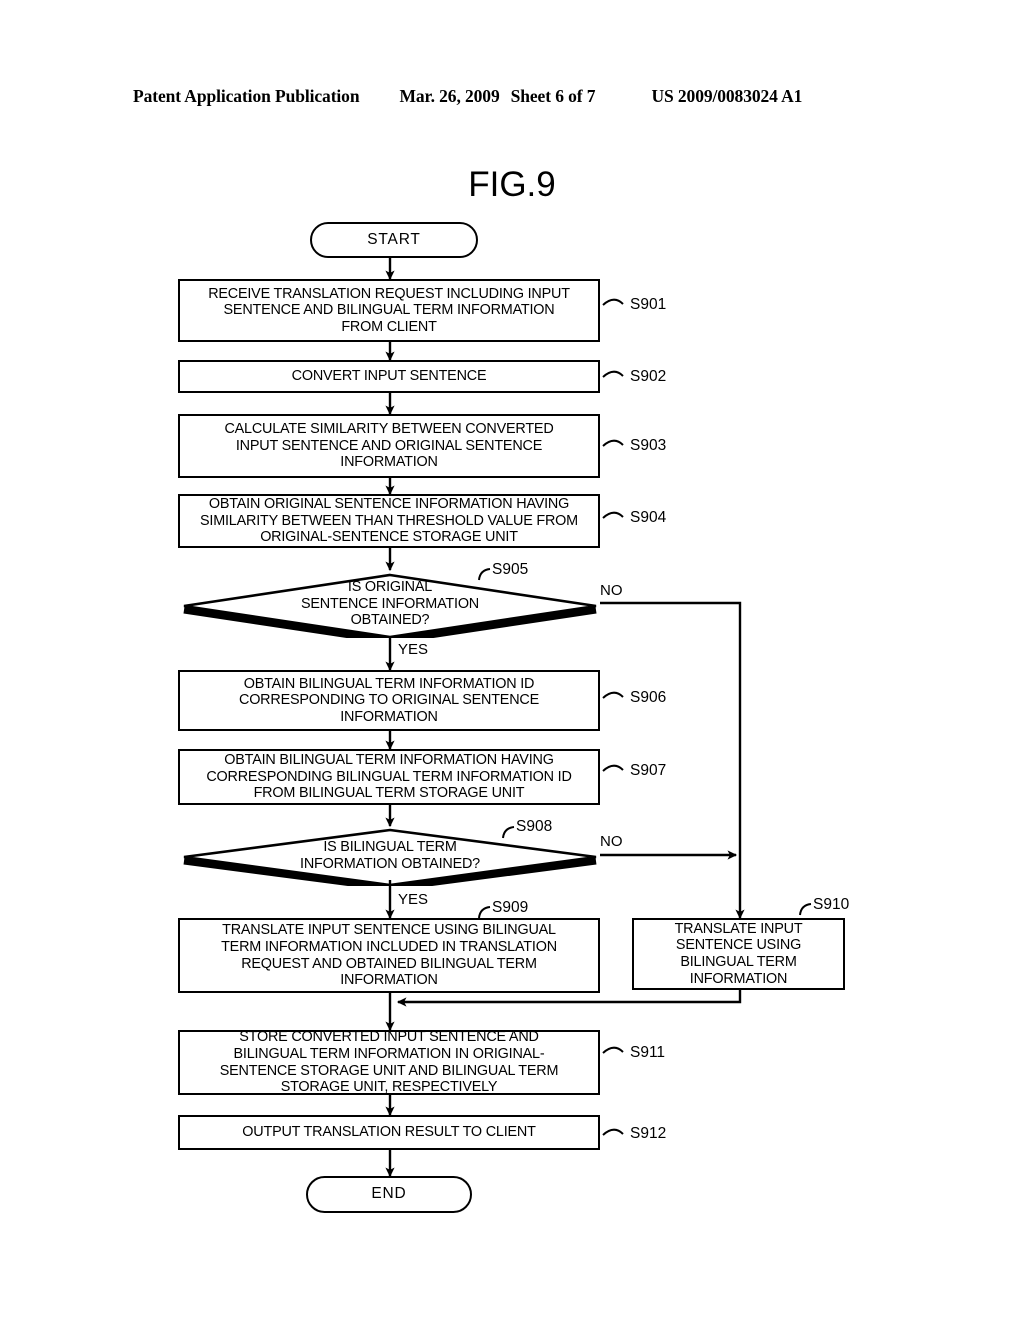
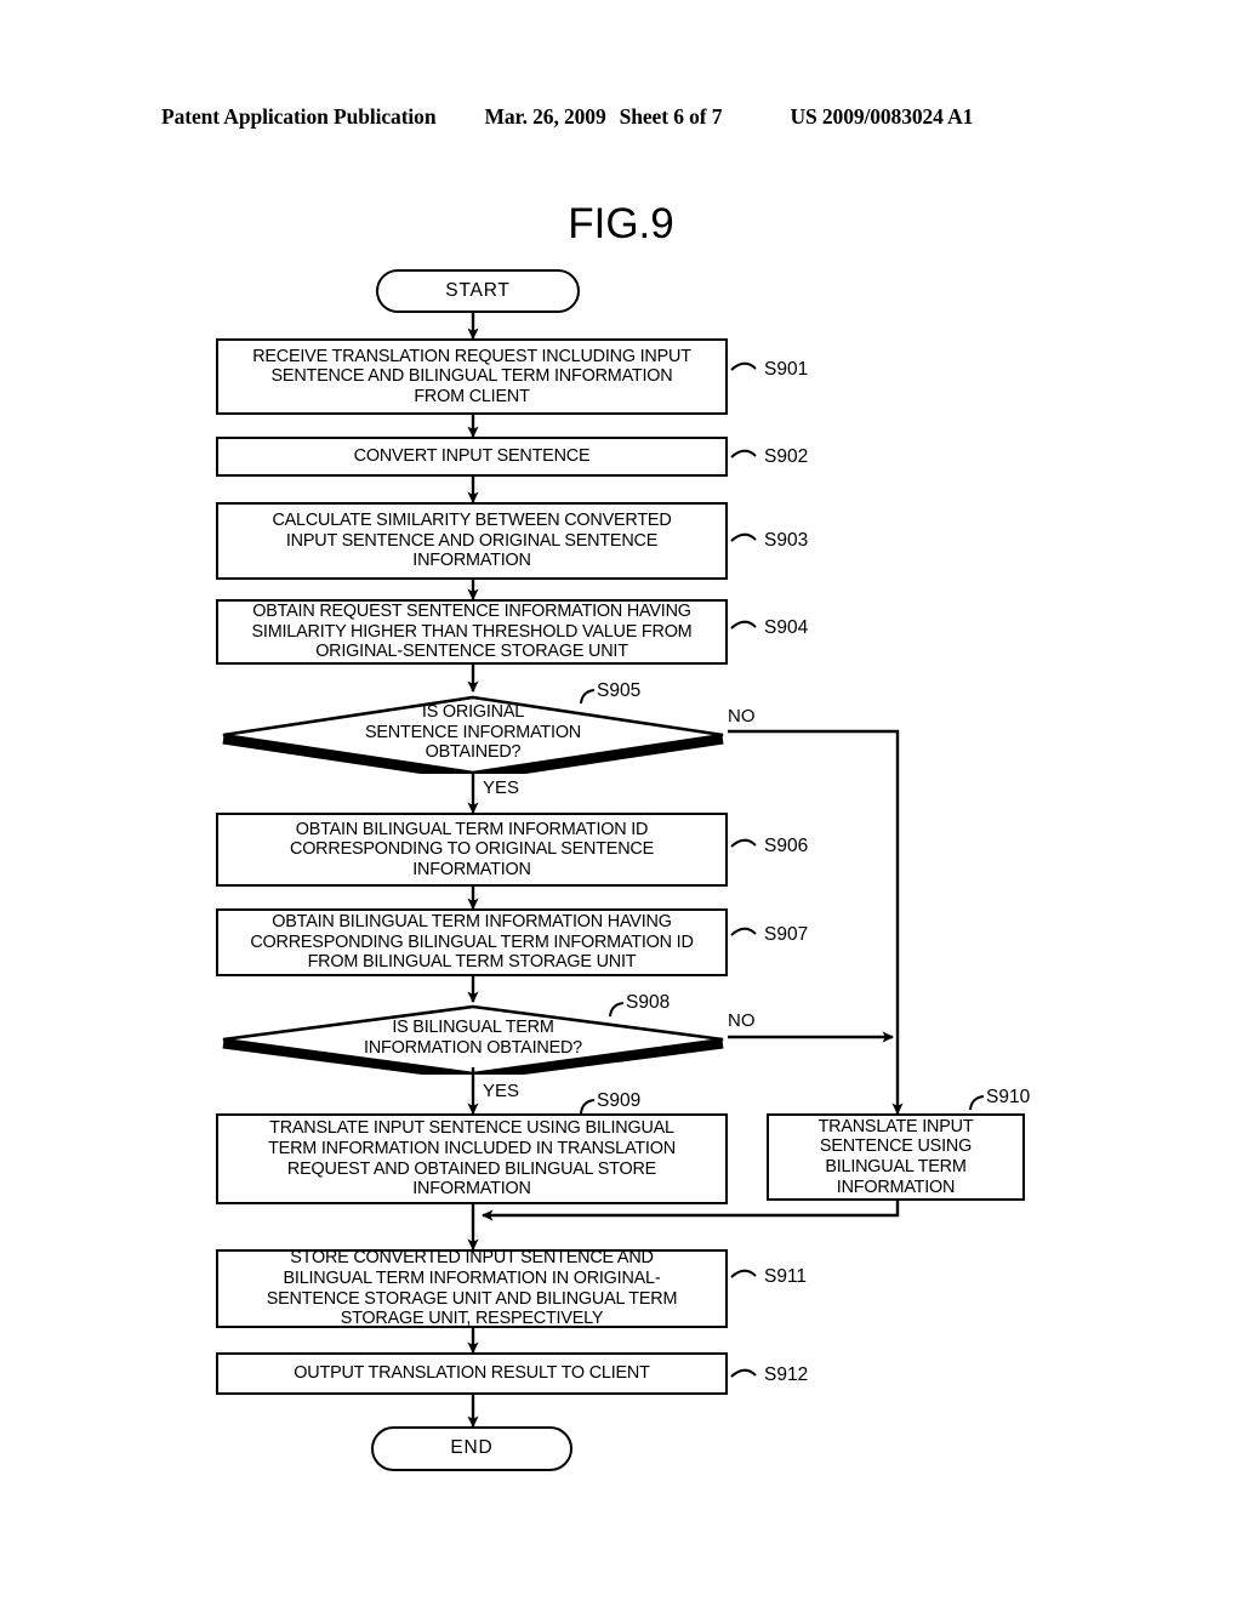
  Patent Application Publication
  Mar. 26, 2009
  Sheet 6 of 7
  US 2009/0083024 A1
  FIG.9
  START
  RECEIVE TRANSLATION REQUEST INCLUDING INPUT
  SENTENCE AND BILINGUAL TERM INFORMATION
  FROM CLIENT
  S901
  CONVERT INPUT SENTENCE
  S902
  CALCULATE SIMILARITY BETWEEN CONVERTED
  INPUT SENTENCE AND ORIGINAL SENTENCE
  INFORMATION
  S903
- OBTAIN ORIGINAL SENTENCE INFORMATION HAVING
+ OBTAIN REQUEST SENTENCE INFORMATION HAVING
- SIMILARITY BETWEEN THAN THRESHOLD VALUE FROM
+ SIMILARITY HIGHER THAN THRESHOLD VALUE FROM
  ORIGINAL-SENTENCE STORAGE UNIT
  S904
  IS ORIGINAL
  SENTENCE INFORMATION
  OBTAINED?
  S905
  NO
  YES
  OBTAIN BILINGUAL TERM INFORMATION ID
  CORRESPONDING TO ORIGINAL SENTENCE
  INFORMATION
  S906
  OBTAIN BILINGUAL TERM INFORMATION HAVING
  CORRESPONDING BILINGUAL TERM INFORMATION ID
  FROM BILINGUAL TERM STORAGE UNIT
  S907
  IS BILINGUAL TERM
  INFORMATION OBTAINED?
  S908
  NO
  YES
  TRANSLATE INPUT SENTENCE USING BILINGUAL
  TERM INFORMATION INCLUDED IN TRANSLATION
- REQUEST AND OBTAINED BILINGUAL TERM
+ REQUEST AND OBTAINED BILINGUAL STORE
  INFORMATION
  S909
  TRANSLATE INPUT
  SENTENCE USING
  BILINGUAL TERM
  INFORMATION
  S910
  STORE CONVERTED INPUT SENTENCE AND
  BILINGUAL TERM INFORMATION IN ORIGINAL-
  SENTENCE STORAGE UNIT AND BILINGUAL TERM
  STORAGE UNIT, RESPECTIVELY
  S911
  OUTPUT TRANSLATION RESULT TO CLIENT
  S912
  END
